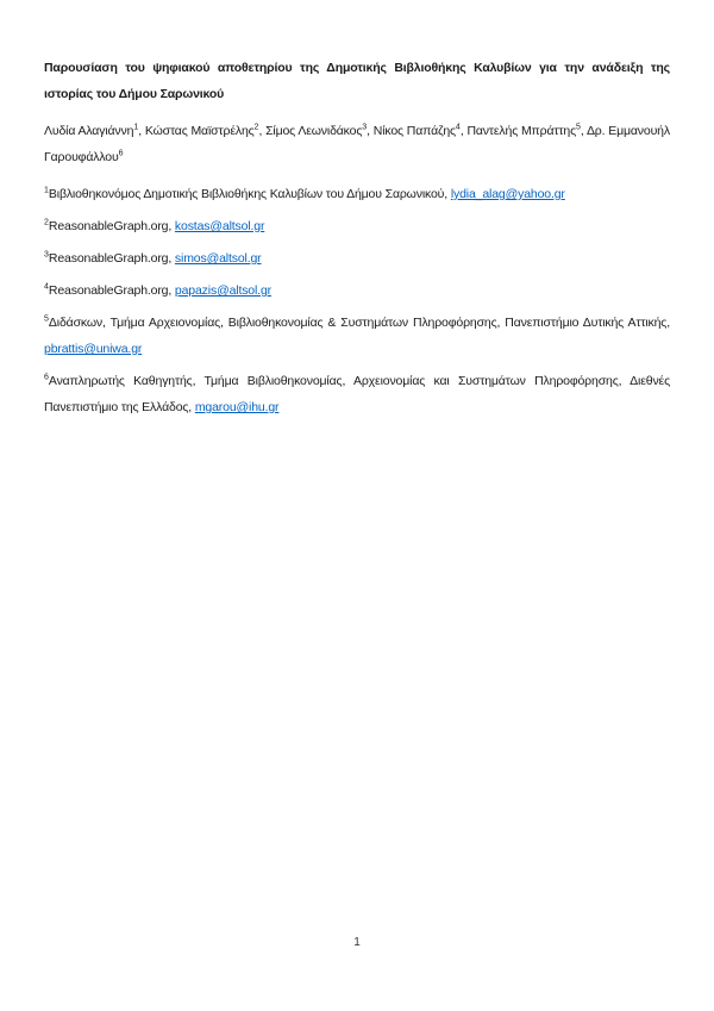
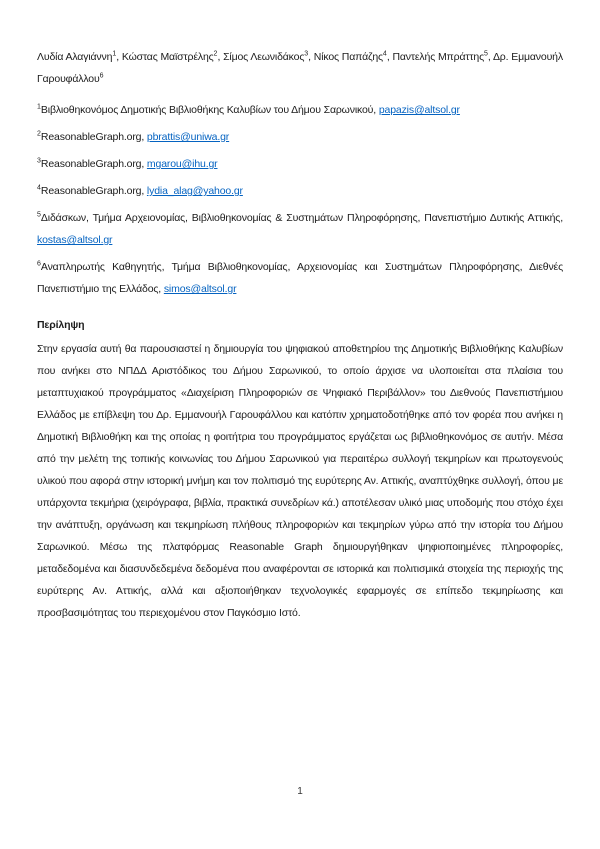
- Παρουσίαση του ψηφιακού αποθετηρίου της Δημοτικής Βιβλιοθήκης Καλυβίων για την ανάδειξη της ιστορίας του Δήμου Σαρωνικού
  Λυδία Αλαγιάννη , Κώστας Μαϊστρέλης , Σίμος Λεωνιδάκος , Νίκος Παπάζης , Παντελής Μπράττης , Δρ. Εμμανουήλ Γαρουφάλλου
- Βιβλιοθηκονόμος Δημοτικής Βιβλιοθήκης Καλυβίων του Δήμου Σαρωνικού, lydia_alag@yahoo.gr
+ Βιβλιοθηκονόμος Δημοτικής Βιβλιοθήκης Καλυβίων του Δήμου Σαρωνικού, papazis@altsol.gr
- ReasonableGraph.org, kostas@altsol.gr
+ ReasonableGraph.org, pbrattis@uniwa.gr
- ReasonableGraph.org, simos@altsol.gr
+ ReasonableGraph.org, mgarou@ihu.gr
- ReasonableGraph.org, papazis@altsol.gr
+ ReasonableGraph.org, lydia_alag@yahoo.gr
- Διδάσκων, Τμήμα Αρχειονομίας, Βιβλιοθηκονομίας & Συστημάτων Πληροφόρησης, Πανεπιστήμιο Δυτικής Αττικής, pbrattis@uniwa.gr
+ Διδάσκων, Τμήμα Αρχειονομίας, Βιβλιοθηκονομίας & Συστημάτων Πληροφόρησης, Πανεπιστήμιο Δυτικής Αττικής, kostas@altsol.gr
- Αναπληρωτής Καθηγητής, Τμήμα Βιβλιοθηκονομίας, Αρχειονομίας και Συστημάτων Πληροφόρησης, Διεθνές Πανεπιστήμιο της Ελλάδος, mgarou@ihu.gr
+ Αναπληρωτής Καθηγητής, Τμήμα Βιβλιοθηκονομίας, Αρχειονομίας και Συστημάτων Πληροφόρησης, Διεθνές Πανεπιστήμιο της Ελλάδος, simos@altsol.gr
+ Περίληψη
+ Στην εργασία αυτή θα παρουσιαστεί η δημιουργία του ψηφιακού αποθετηρίου της Δημοτικής Βιβλιοθήκης Καλυβίων που ανήκει στο ΝΠΔΔ Αριστόδικος του Δήμου Σαρωνικού, το οποίο άρχισε να υλοποιείται στα πλαίσια του μεταπτυχιακού προγράμματος «Διαχείριση Πληροφοριών σε Ψηφιακό Περιβάλλον» του Διεθνούς Πανεπιστήμιου Ελλάδος με επίβλεψη του Δρ. Εμμανουήλ Γαρουφάλλου και κατόπιν χρηματοδοτήθηκε από τον φορέα που ανήκει η Δημοτική Βιβλιοθήκη και της οποίας η φοιτήτρια του προγράμματος εργάζεται ως βιβλιοθηκονόμος σε αυτήν. Μέσα από την μελέτη της τοπικής κοινωνίας του Δήμου Σαρωνικού για περαιτέρω συλλογή τεκμηρίων και πρωτογενούς υλικού που αφορά στην ιστορική μνήμη και τον πολιτισμό της ευρύτερης Αν. Αττικής, αναπτύχθηκε συλλογή, όπου με υπάρχοντα τεκμήρια (χειρόγραφα, βιβλία, πρακτικά συνεδρίων κά.) αποτέλεσαν υλικό μιας υποδομής που στόχο έχει την ανάπτυξη, οργάνωση και τεκμηρίωση πλήθους πληροφοριών και τεκμηρίων γύρω από την ιστορία του Δήμου Σαρωνικού. Μέσω της πλατφόρμας Reasonable Graph δημιουργήθηκαν ψηφιοποιημένες πληροφορίες, μεταδεδομένα και διασυνδεδεμένα δεδομένα που αναφέρονται σε ιστορικά και πολιτισμικά στοιχεία της περιοχής της ευρύτερης Αν. Αττικής, αλλά και αξιοποιήθηκαν τεχνολογικές εφαρμογές σε επίπεδο τεκμηρίωσης και προσβασιμότητας του περιεχομένου στον Παγκόσμιο Ιστό.
  1
